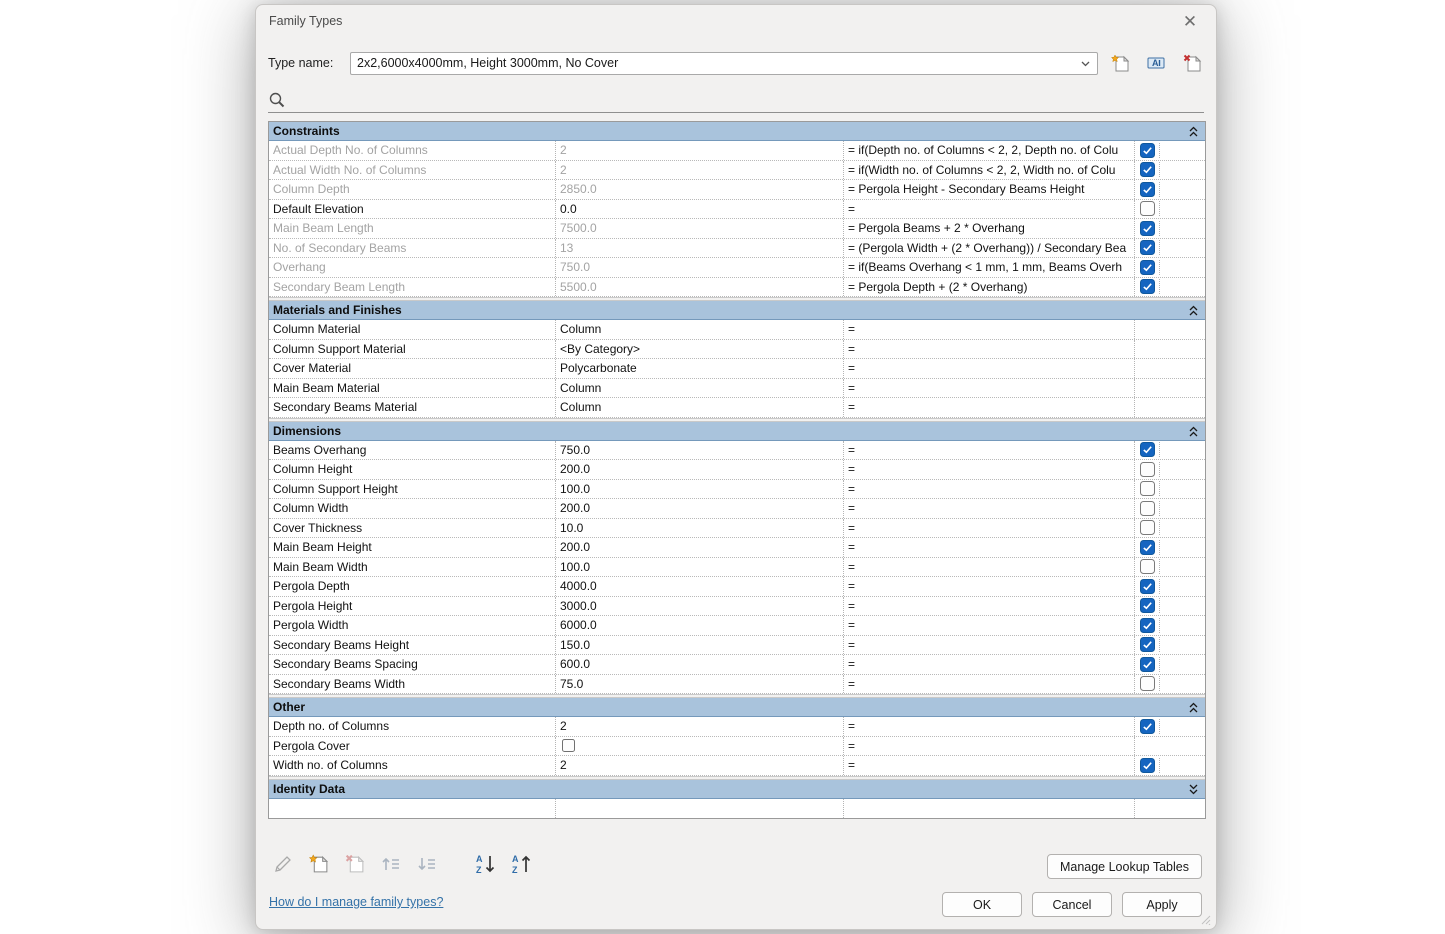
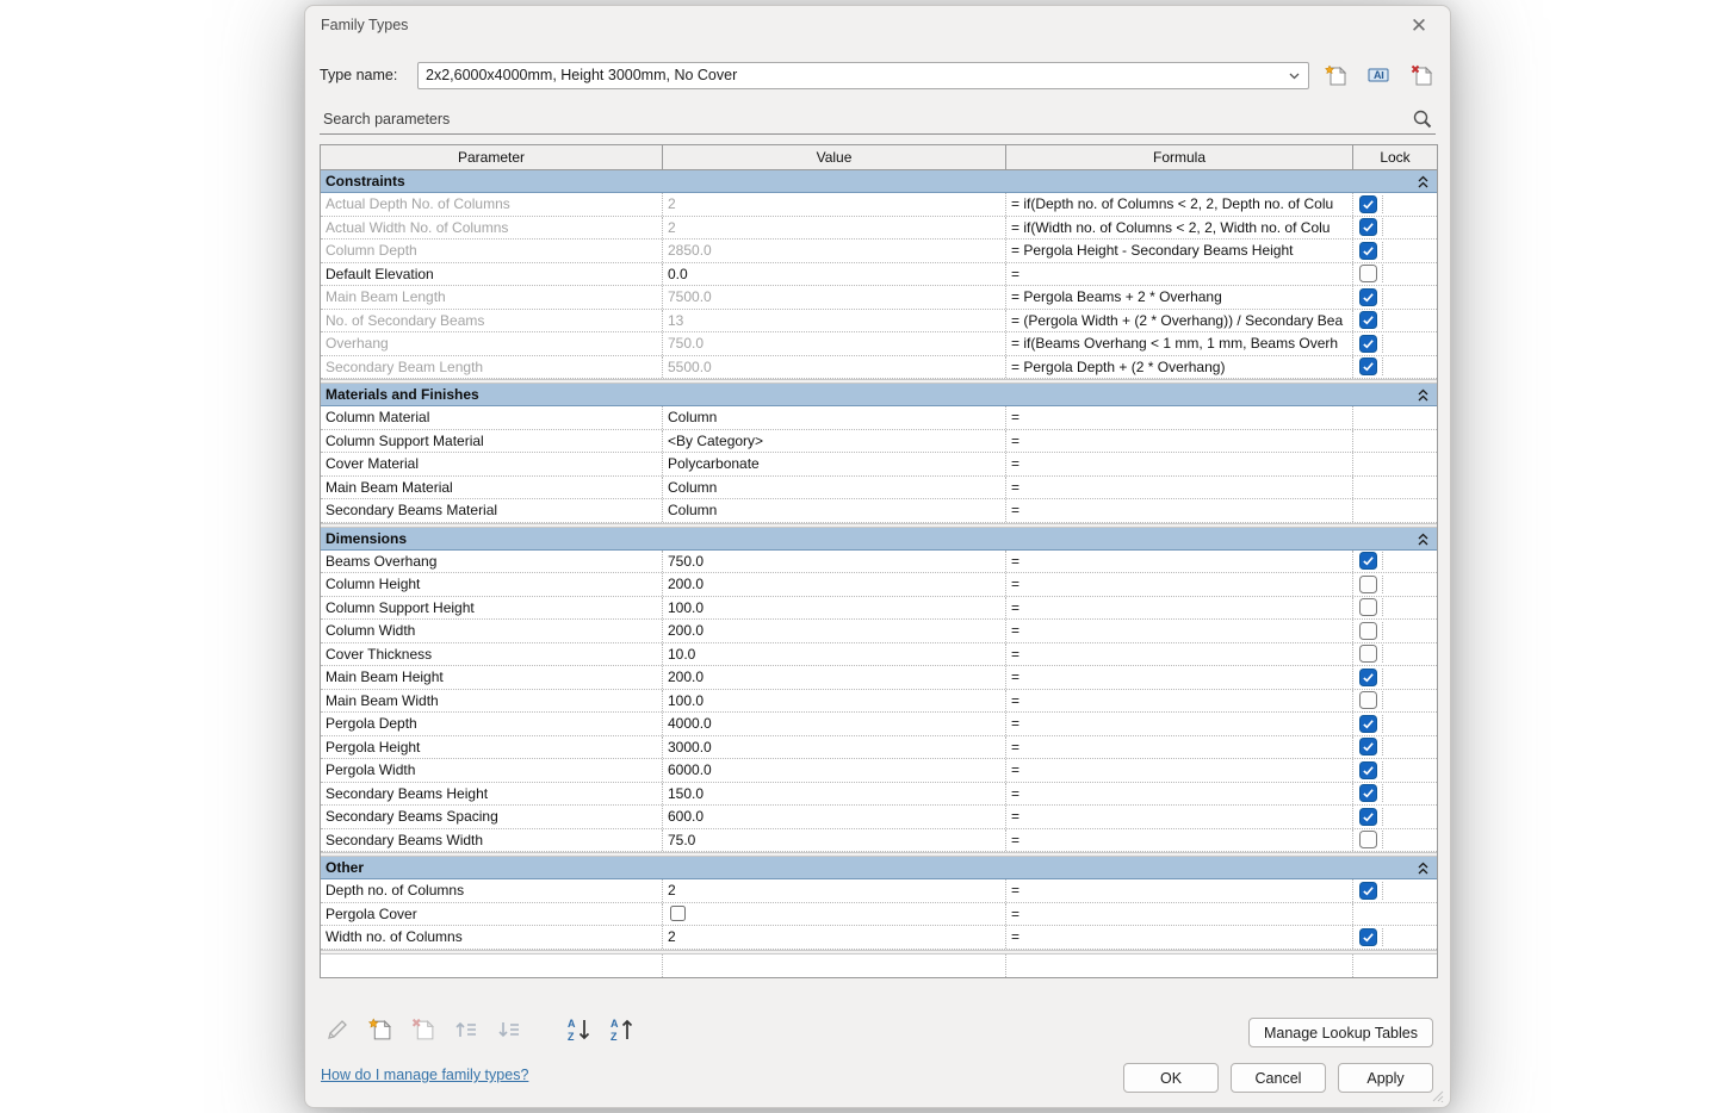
  Family Types
  ✕
  Type name:
  2x2,6000x4000mm, Height 3000mm, No Cover
  A
+ Search parameters
+ Parameter
+ Value
+ Formula
+ Lock
  Constraints
  Actual Depth No. of Columns
  2
  = if(Depth no. of Columns < 2, 2, Depth no. of Colu
  Actual Width No. of Columns
  2
  = if(Width no. of Columns < 2, 2, Width no. of Colu
  Column Depth
  2850.0
  = Pergola Height - Secondary Beams Height
  Default Elevation
  0.0
  =
  Main Beam Length
  7500.0
  = Pergola Beams + 2 * Overhang
  No. of Secondary Beams
  13
  = (Pergola Width + (2 * Overhang)) / Secondary Bea
  Overhang
  750.0
  = if(Beams Overhang < 1 mm, 1 mm, Beams Overh
  Secondary Beam Length
  5500.0
  = Pergola Depth + (2 * Overhang)
  Materials and Finishes
  Column Material
  Column
  =
  Column Support Material
  <By Category>
  =
  Cover Material
  Polycarbonate
  =
  Main Beam Material
  Column
  =
  Secondary Beams Material
  Column
  =
  Dimensions
  Beams Overhang
  750.0
  =
  Column Height
  200.0
  =
  Column Support Height
  100.0
  =
  Column Width
  200.0
  =
  Cover Thickness
  10.0
  =
  Main Beam Height
  200.0
  =
  Main Beam Width
  100.0
  =
  Pergola Depth
  4000.0
  =
  Pergola Height
  3000.0
  =
  Pergola Width
  6000.0
  =
  Secondary Beams Height
  150.0
  =
  Secondary Beams Spacing
  600.0
  =
  Secondary Beams Width
  75.0
  =
  Other
  Depth no. of Columns
  2
  =
  Pergola Cover
  =
  Width no. of Columns
  2
  =
- Identity Data
  A
  Z
  A
  Z
  Manage Lookup Tables
  How do I manage family types?
  OK
  Cancel
  Apply
